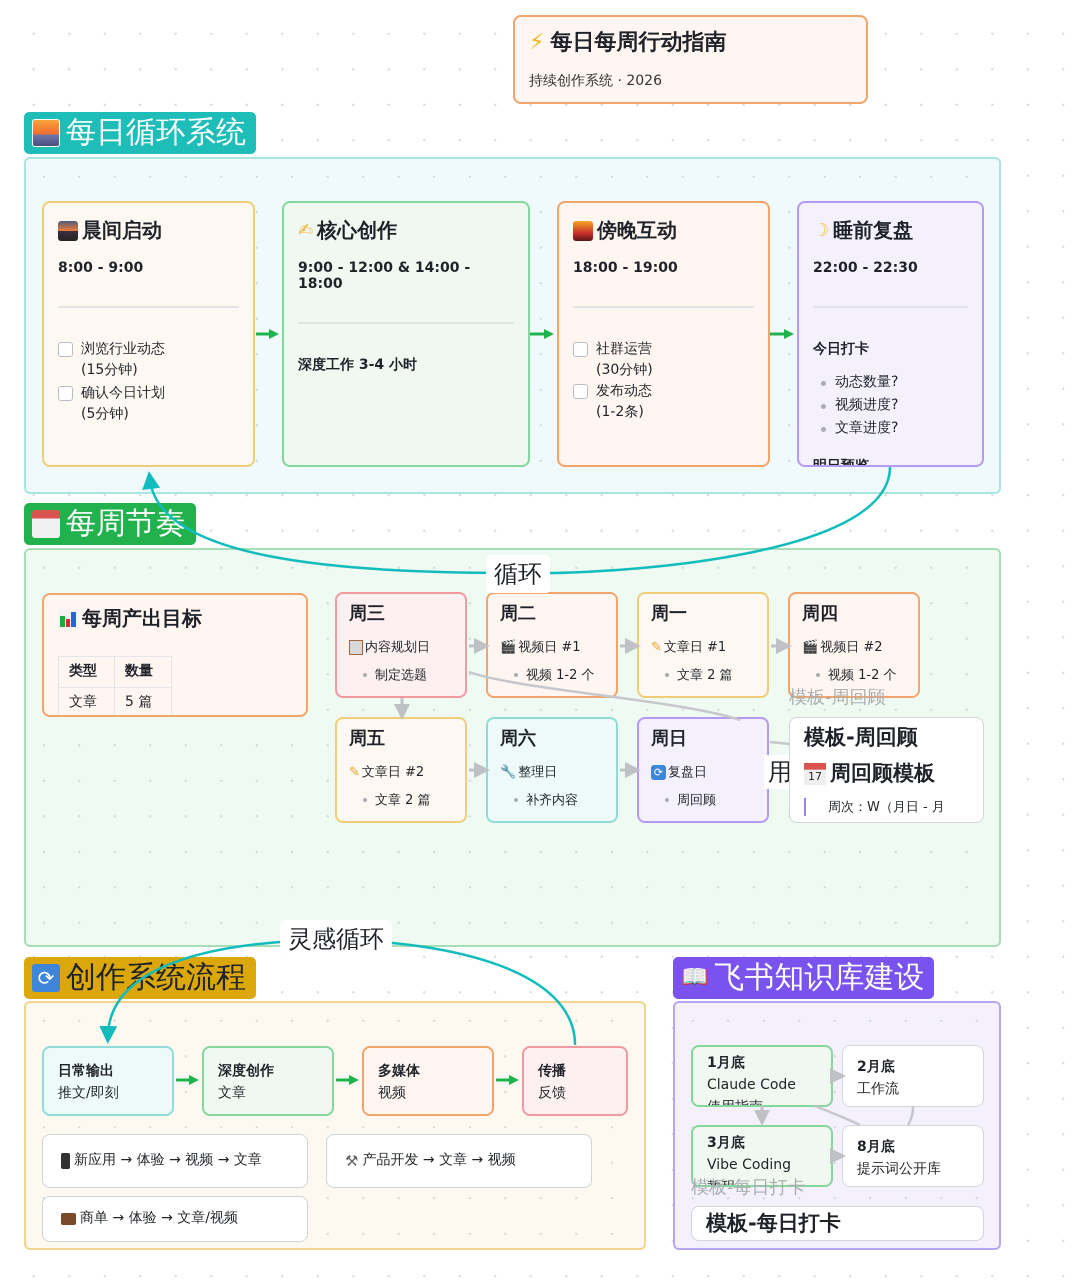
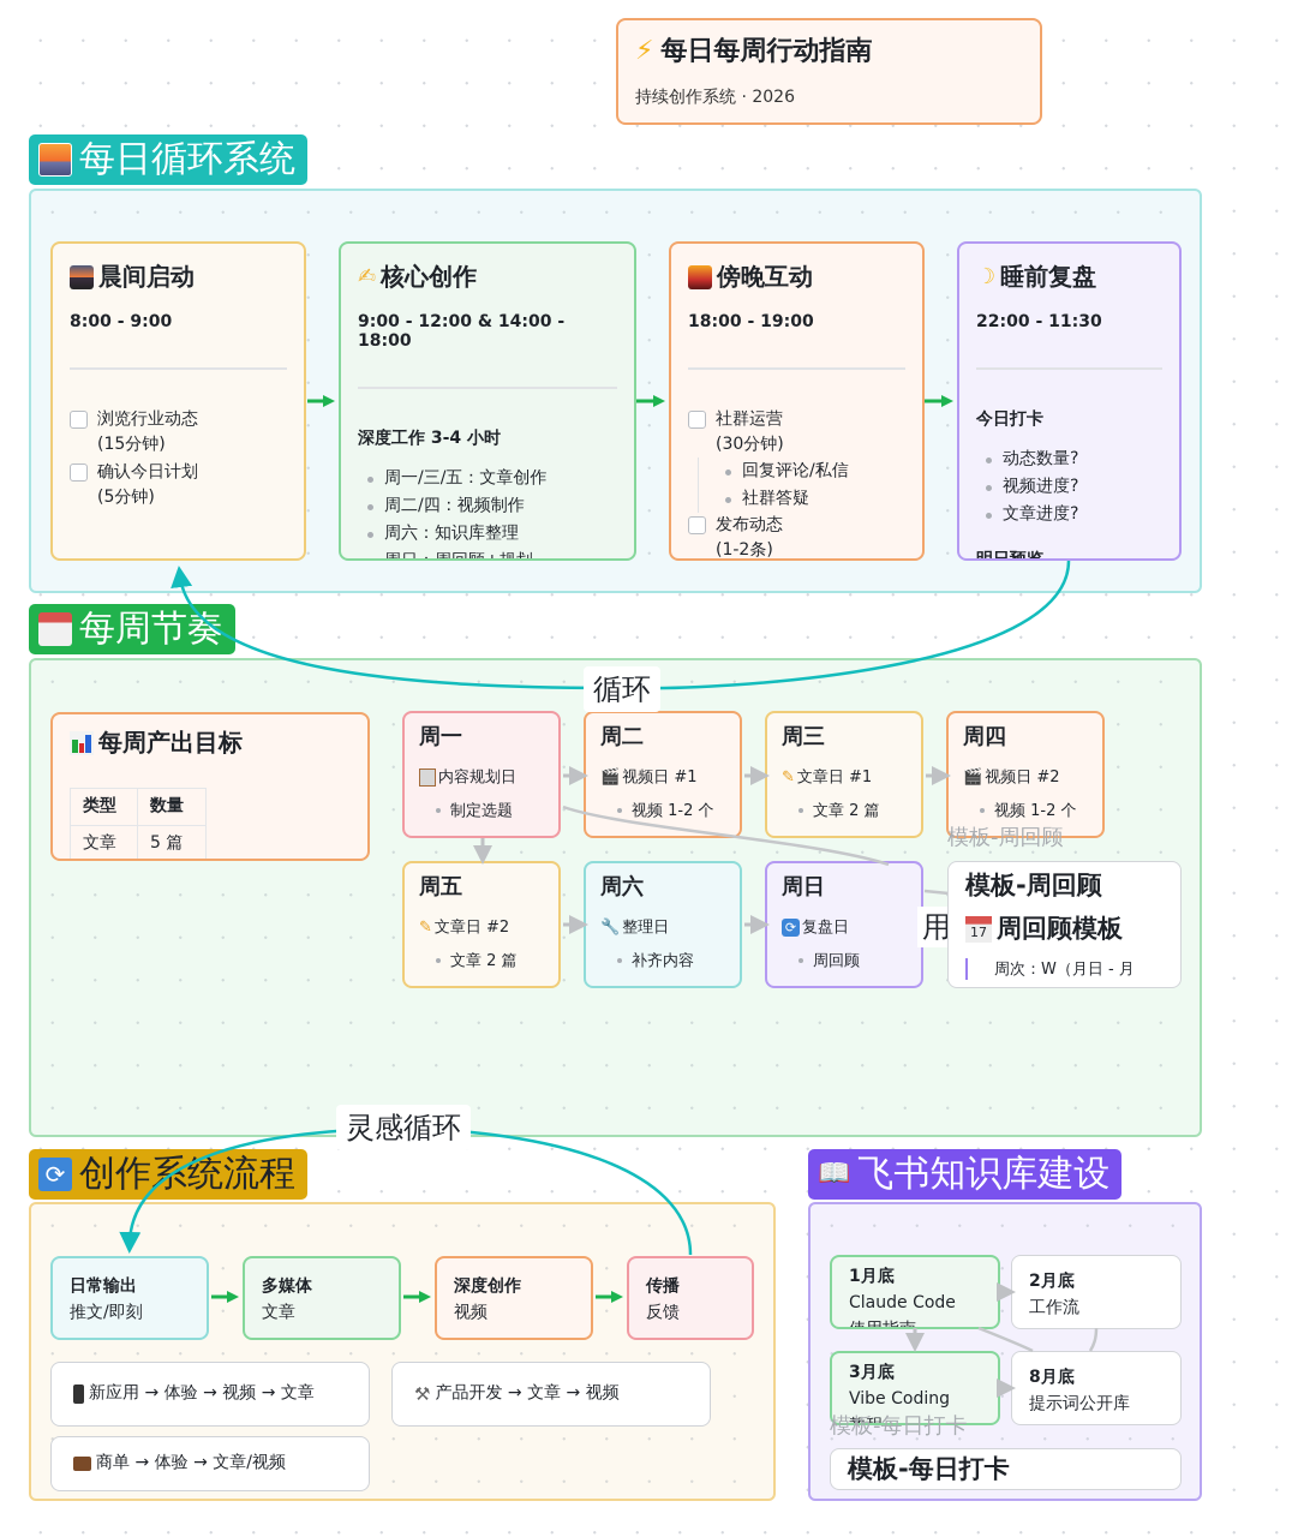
  ⚡
  每日每周行动指南
  持续创作系统 · 2026
  每日循环系统
  晨间启动
  8:00 - 9:00
  浏览行业动态
  (15分钟)
  确认今日计划
  (5分钟)
  ✍
  核心创作
  9:00 - 12:00 & 14:00 - 18:00
  深度工作 3-4 小时
+ 周一/三/五：文章创作
+ 周二/四：视频制作
+ 周六：知识库整理
  傍晚互动
  18:00 - 19:00
  社群运营
  (30分钟)
+ 回复评论/私信
+ 社群答疑
  发布动态
  (1-2条)
  ☽
  睡前复盘
- 22:00 - 22:30
+ 22:00 - 11:30
  今日打卡
  动态数量?
  视频进度?
  文章进度?
  每周节奏
  循环
  每周产出目标
  类型	数量
  文章	5 篇
- 周三
+ 周一
  内容规划日
  制定选题
  周二
  🎬
  视频日 #1
  视频 1-2 个
- 周一
+ 周三
  ✎
  文章日 #1
  文章 2 篇
  周四
  🎬
  视频日 #2
  视频 1-2 个
  周五
  ✎
  文章日 #2
  文章 2 篇
  周六
  🔧
  整理日
  补齐内容
  周日
  ⟳
  复盘日
  周回顾
  模板-周回顾
  模板-周回顾
  17
  周回顾模板
  周次：W（月日 - 月
  灵感循环
  ⟳
  创作系统流程
  日常输出
  推文/即刻
- 深度创作
+ 多媒体
  文章
- 多媒体
+ 深度创作
  视频
  传播
  反馈
  新应用 → 体验 → 视频 → 文章
  ⚒
  产品开发 → 文章 → 视频
  商单 → 体验 → 文章/视频
  📖
  飞书知识库建设
  1月底
  Claude Code
  2月底
  工作流
  3月底
  Vibe Coding
  8月底
  提示词公开库
  模板-每日打卡
  模板-每日打卡
